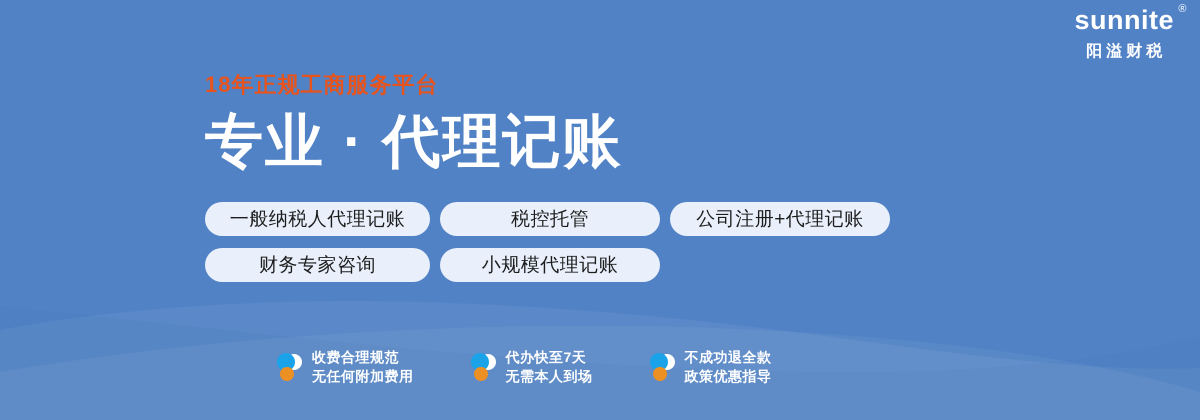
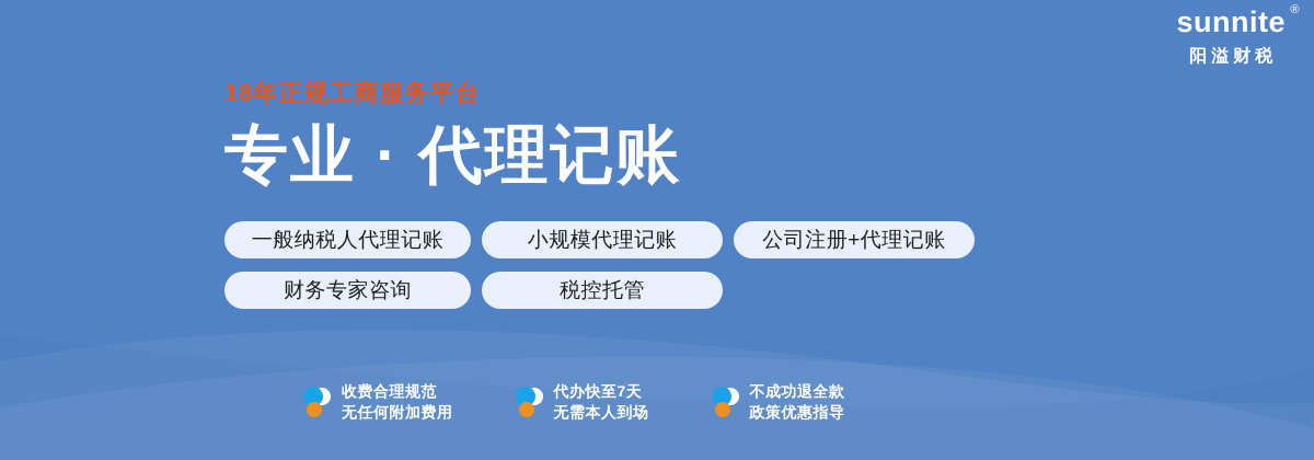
  sunnite
  ®
  阳溢财税
  18年正规工商服务平台
  专业 · 代理记账
  一般纳税人代理记账
- 税控托管
+ 小规模代理记账
  公司注册+代理记账
  财务专家咨询
- 小规模代理记账
+ 税控托管
  收费合理规范
  无任何附加费用
  代办快至7天
  无需本人到场
  不成功退全款
  政策优惠指导
